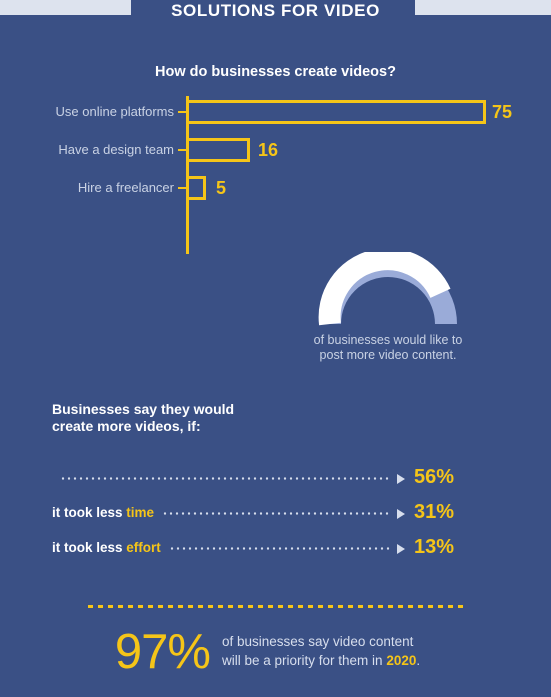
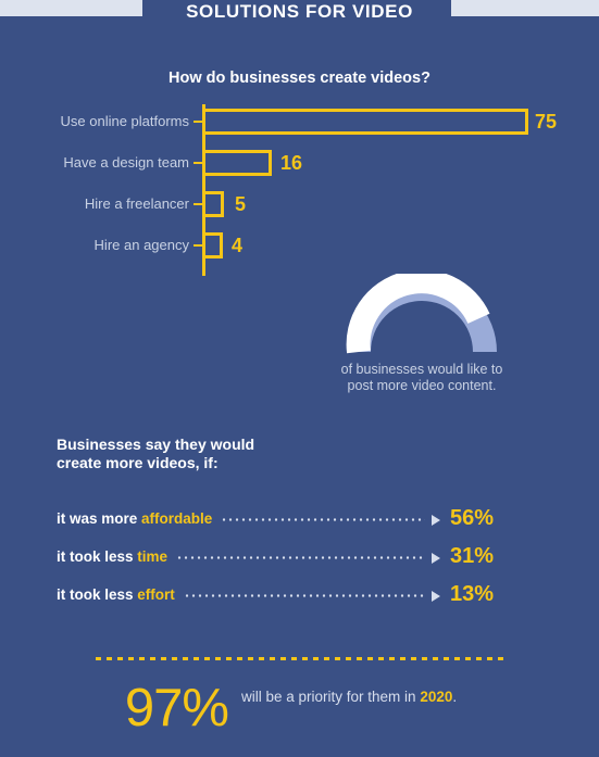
  SOLUTIONS FOR VIDEO
  How do businesses create videos?
  Use online platforms
  75
  Have a design team
  16
  Hire a freelancer
  5
+ Hire an agency
+ 4
  of businesses would like to
  post more video content.
  Businesses say they would
  create more videos, if:
+ it was more affordable
  56%
  it took less time
  31%
  it took less effort
  13%
  97%
- of businesses say video content
  will be a priority for them in 2020.
